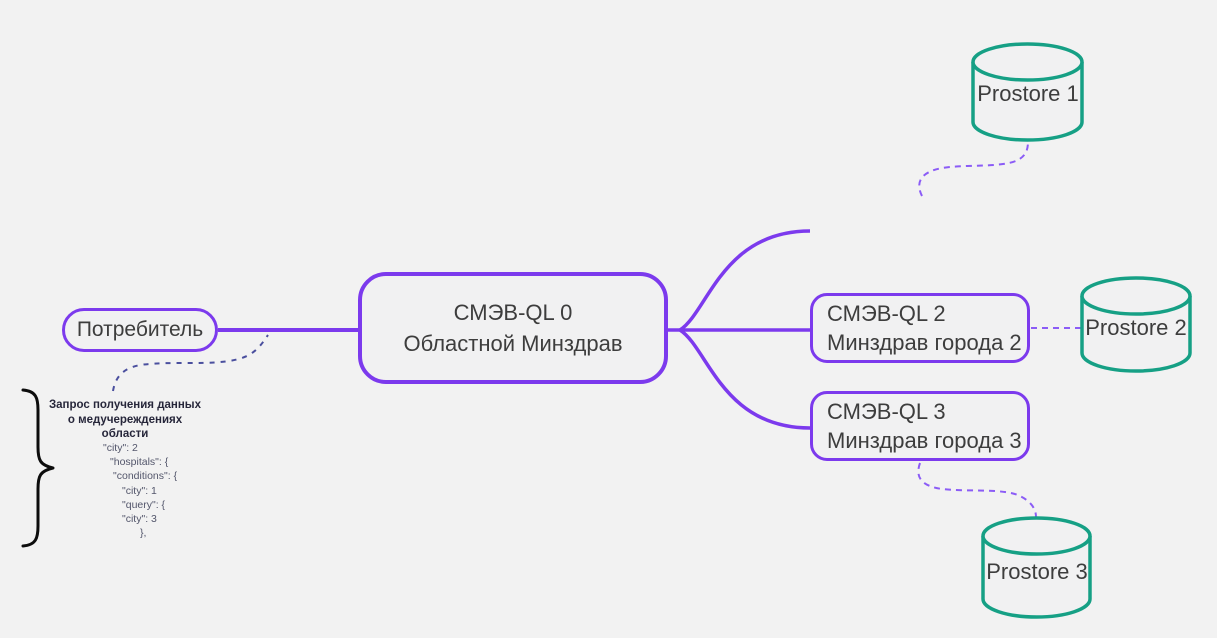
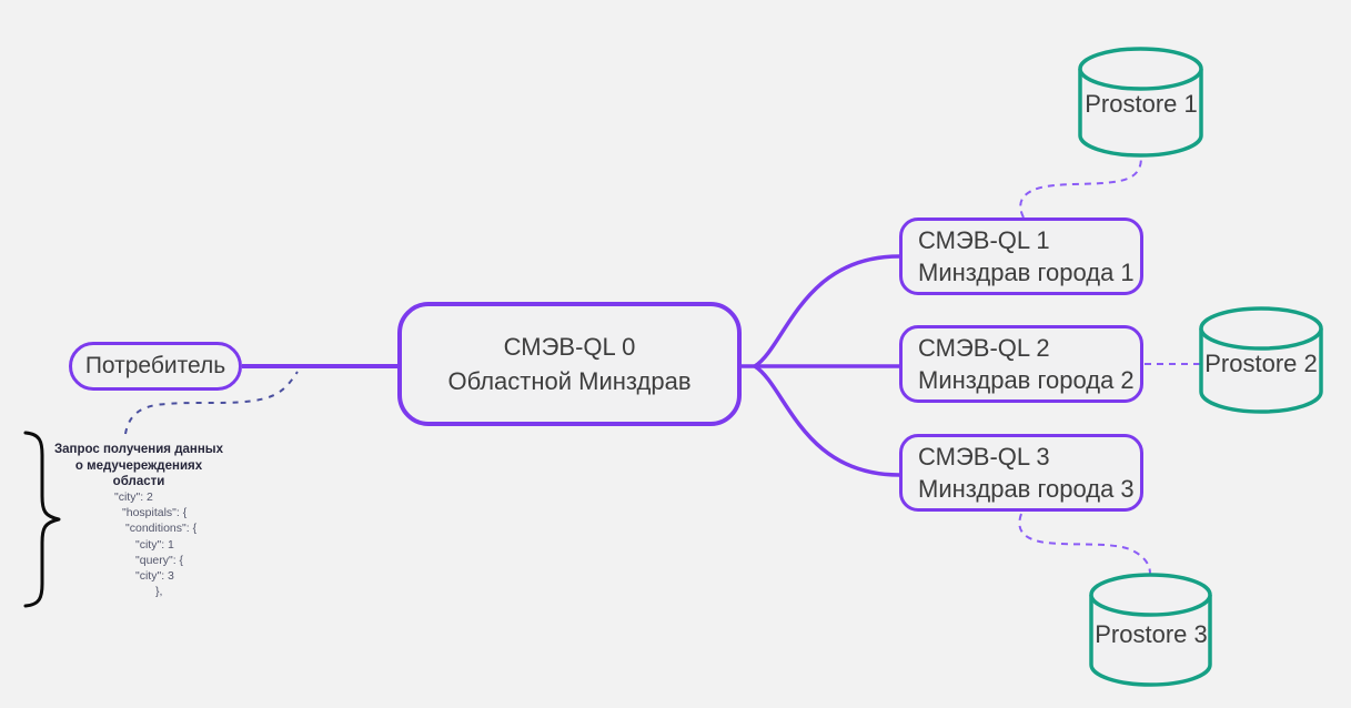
  Потребитель
  СМЭВ-QL 0
  Областной Минздрав
+ СМЭВ-QL 1
+ Минздрав города 1
  СМЭВ-QL 2
  Минздрав города 2
  СМЭВ-QL 3
  Минздрав города 3
  Prostore 1
  Prostore 2
  Prostore 3
  Запрос получения данных
  о медучереждениях
  области
  "city": 2
  "hospitals": {
  "conditions": {
  "city": 1
  "query": {
  "city": 3
  },
